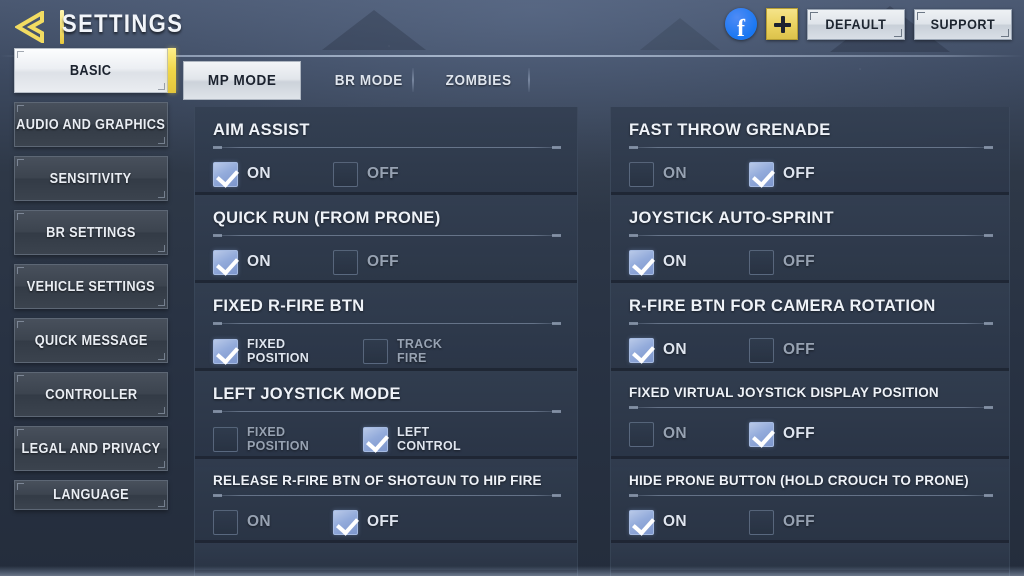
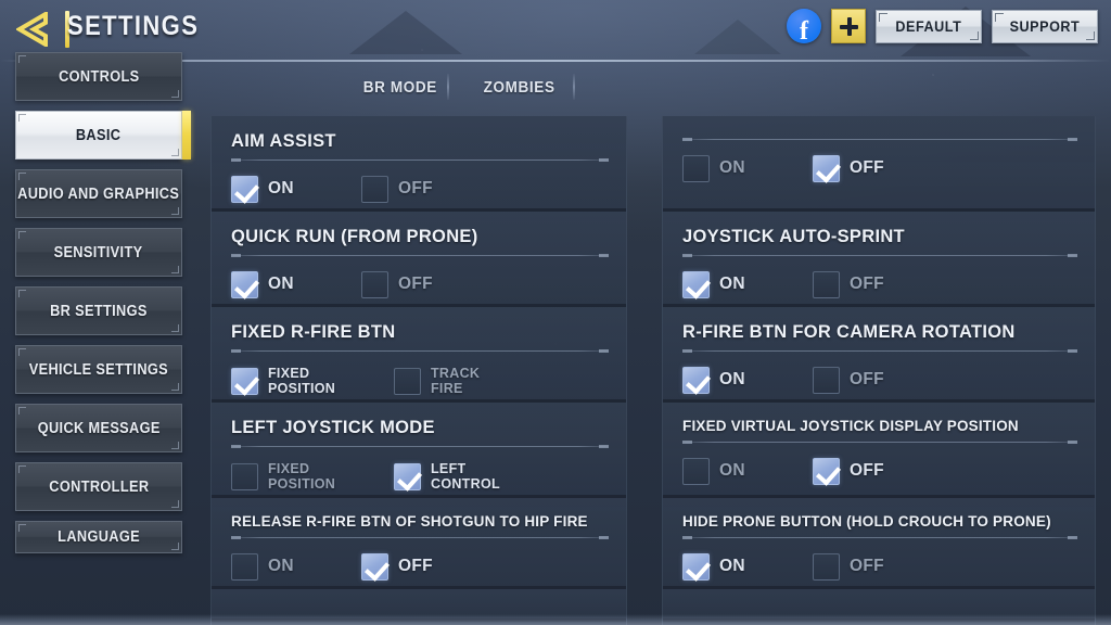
  SETTINGS
  f
  DEFAULT
  SUPPORT
+ CONTROLS
  BASIC
  AUDIO AND GRAPHICS
  SENSITIVITY
  BR SETTINGS
  VEHICLE SETTINGS
  QUICK MESSAGE
  CONTROLLER
- LEGAL AND PRIVACY
  LANGUAGE
- MP MODE
  BR MODE
  ZOMBIES
  AIM ASSIST
  ON
  OFF
  QUICK RUN (FROM PRONE)
  ON
  OFF
  FIXED R-FIRE BTN
  FIXED
  POSITION
  TRACK
  FIRE
  LEFT JOYSTICK MODE
  FIXED
  POSITION
  LEFT
  CONTROL
  RELEASE R-FIRE BTN OF SHOTGUN TO HIP FIRE
  ON
  OFF
- FAST THROW GRENADE
  ON
  OFF
  JOYSTICK AUTO-SPRINT
  ON
  OFF
  R-FIRE BTN FOR CAMERA ROTATION
  ON
  OFF
  FIXED VIRTUAL JOYSTICK DISPLAY POSITION
  ON
  OFF
  HIDE PRONE BUTTON (HOLD CROUCH TO PRONE)
  ON
  OFF
